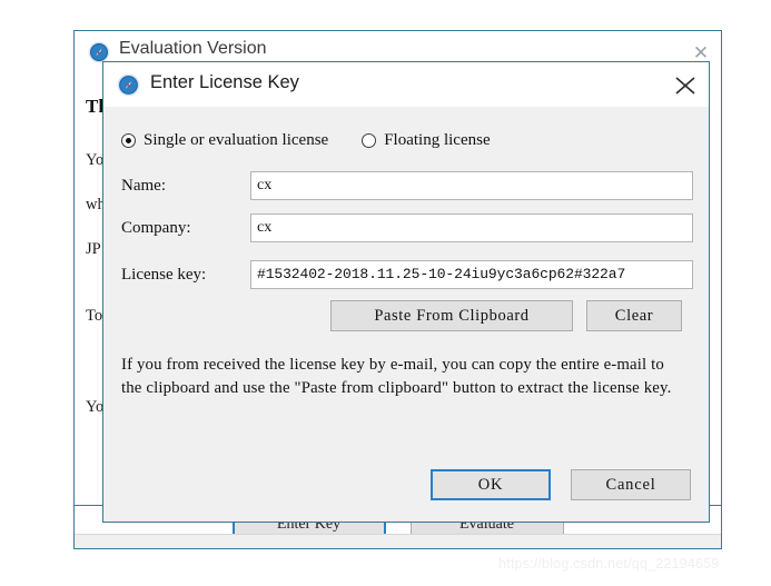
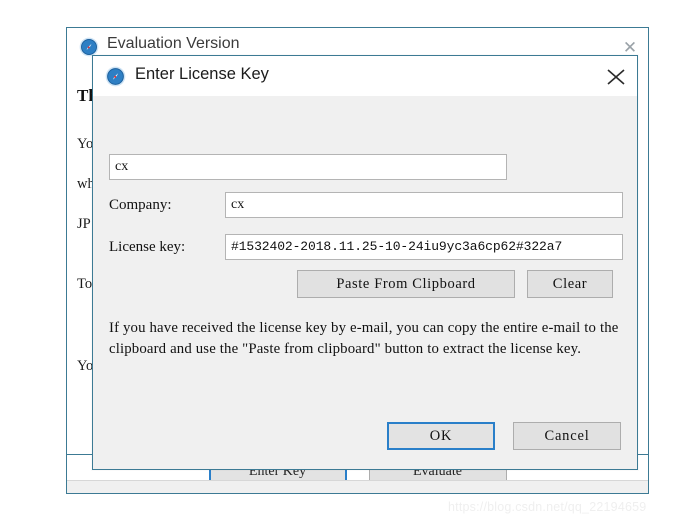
  Evaluation Version
  ✕
  Yo
  JP
  To
  Yo
  Enter Key
  Evaluate
  Enter License Key
- Single or evaluation license
- Floating license
- Name:
  cx
  Company:
  cx
  License key:
  #1532402-2018.11.25-10-24iu9yc3a6cp62#322a7
  Paste From Clipboard
  Clear
- If you from received the license key by e-mail, you can copy the entire e-mail to the clipboard and use the "Paste from clipboard" button to extract the license key.
+ If you have received the license key by e-mail, you can copy the entire e-mail to the clipboard and use the "Paste from clipboard" button to extract the license key.
  OK
  Cancel
